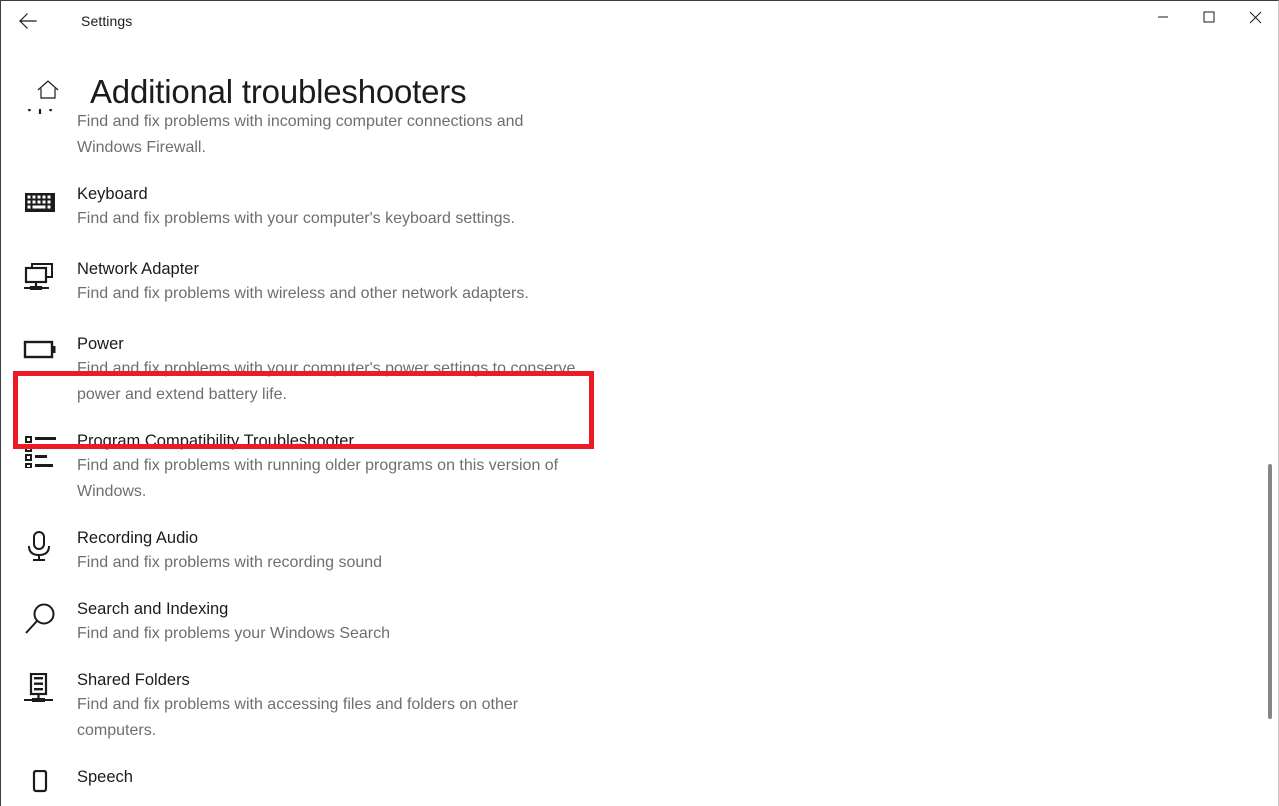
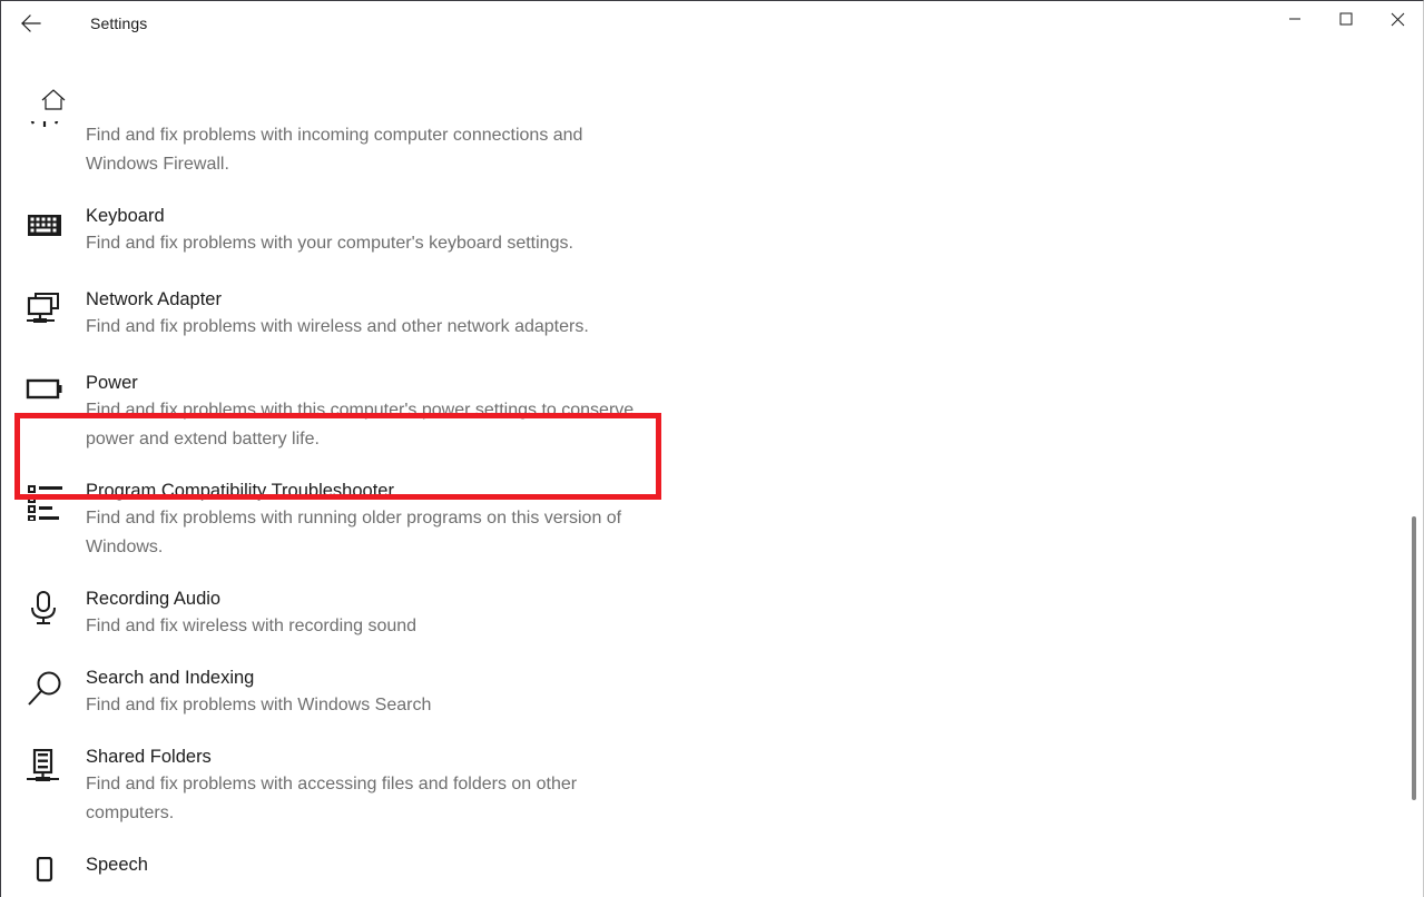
  Settings
- Additional troubleshooters
  Find and fix problems with incoming computer connections and Windows Firewall.
  Keyboard
  Find and fix problems with your computer's keyboard settings.
  Network Adapter
  Find and fix problems with wireless and other network adapters.
  Power
- Find and fix problems with your computer's power settings to conserve power and extend battery life.
+ Find and fix problems with this computer's power settings to conserve power and extend battery life.
  Program Compatibility Troubleshooter
  Find and fix problems with running older programs on this version of Windows.
  Recording Audio
- Find and fix problems with recording sound
+ Find and fix wireless with recording sound
  Search and Indexing
- Find and fix problems your Windows Search
+ Find and fix problems with Windows Search
  Shared Folders
  Find and fix problems with accessing files and folders on other computers.
  Speech
